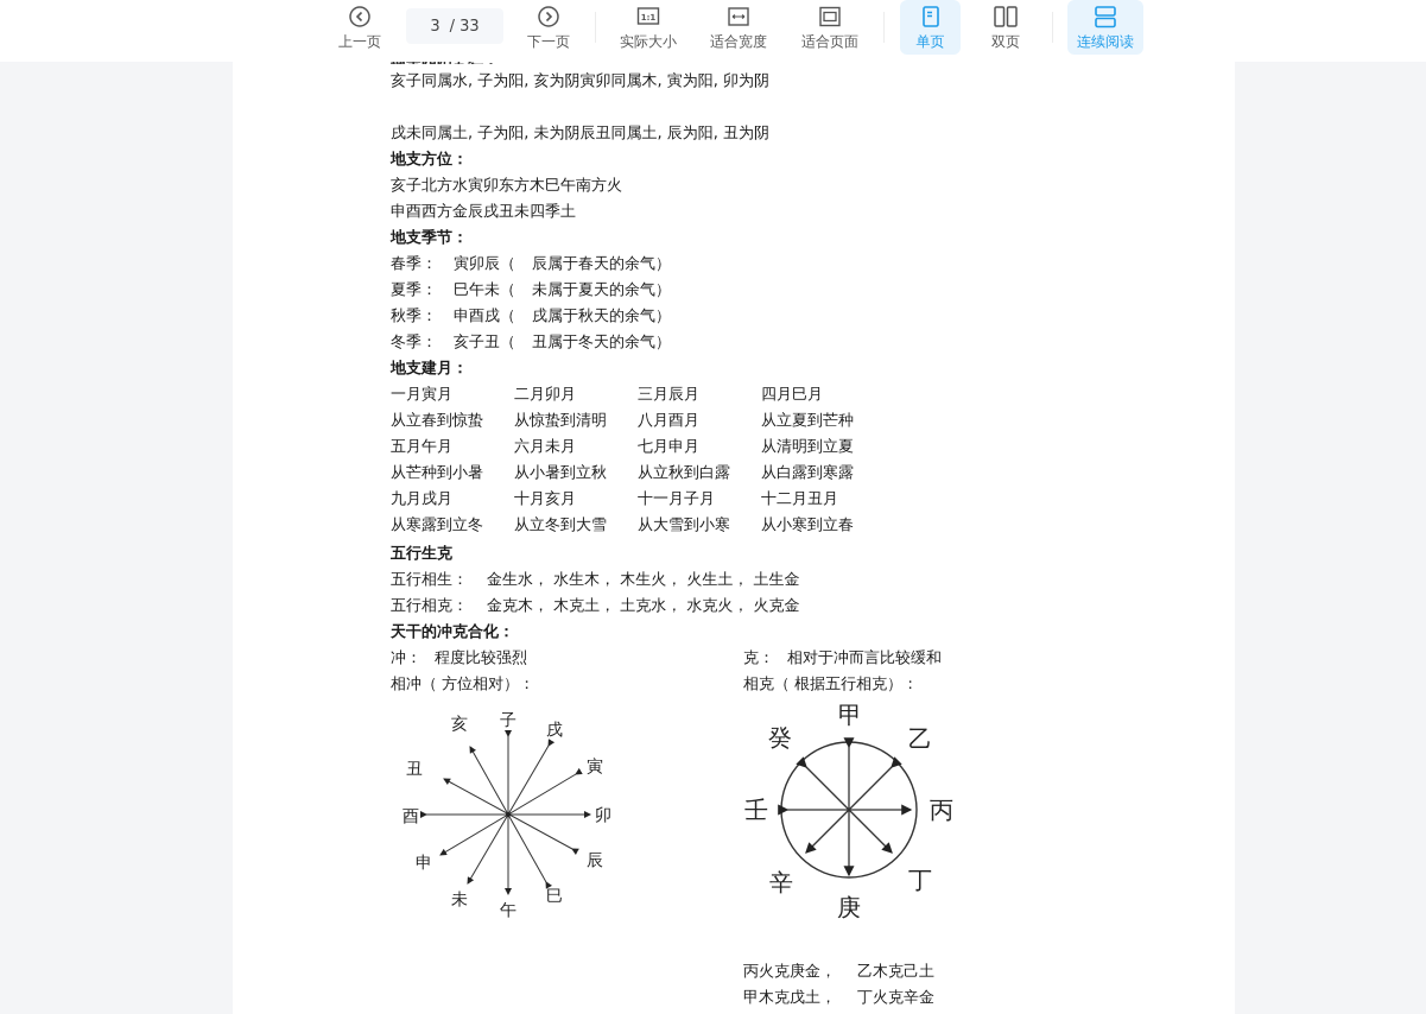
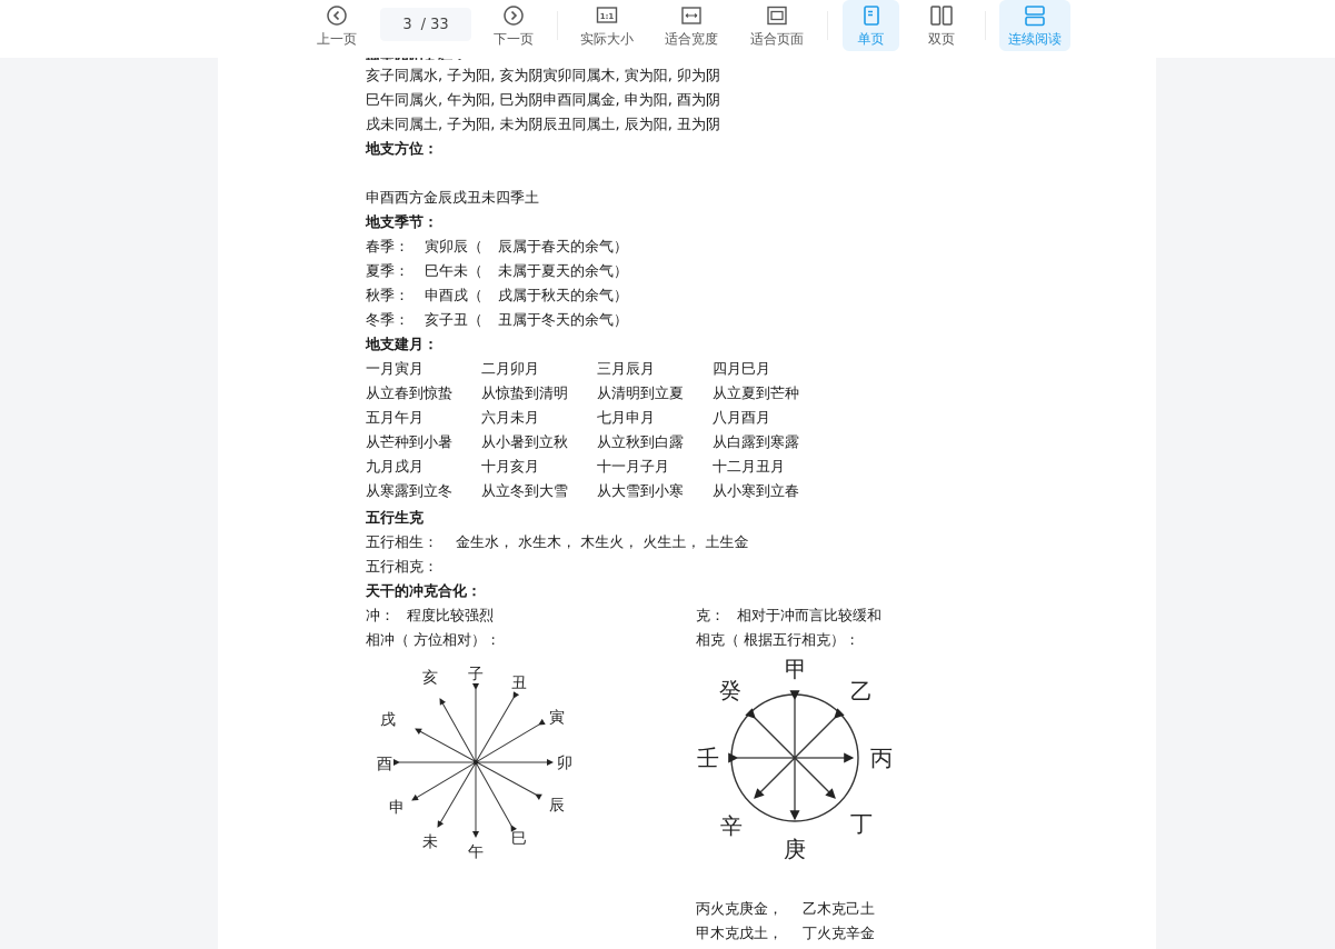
  上一页
  3
  /
  33
  下一页
  1:1
  实际大小
  适合宽度
  适合页面
  单页
  双页
  连续阅读
  亥子同属水, 子为阳, 亥为阴寅卯同属木, 寅为阳, 卯为阴
+ 巳午同属火, 午为阳, 巳为阴申酉同属金, 申为阳, 酉为阴
  戌未同属土, 子为阳, 未为阴辰丑同属土, 辰为阳, 丑为阴
  地支方位：
- 亥子北方水寅卯东方木巳午南方火
  申酉西方金辰戌丑未四季土
  地支季节：
  春季：
  寅卯辰（
  辰属于春天的余气）
  夏季：
  巳午未（
  未属于夏天的余气）
  秋季：
  申酉戌（
  戌属于秋天的余气）
  冬季：
  亥子丑（
  丑属于冬天的余气）
  地支建月：
  一月寅月
  二月卯月
  三月辰月
  四月巳月
  从立春到惊蛰
  从惊蛰到清明
- 八月酉月
+ 从清明到立夏
  从立夏到芒种
  五月午月
  六月未月
  七月申月
- 从清明到立夏
+ 八月酉月
  从芒种到小暑
  从小暑到立秋
  从立秋到白露
  从白露到寒露
  九月戌月
  十月亥月
  十一月子月
  十二月丑月
  从寒露到立冬
  从立冬到大雪
  从大雪到小寒
  从小寒到立春
  五行生克
  五行相生：
  金生水， 水生木， 木生火， 火生土， 土生金
  五行相克：
- 金克木， 木克土， 土克水， 水克火， 火克金
  天干的冲克合化：
  冲：
  程度比较强烈
  克：
  相对于冲而言比较缓和
  相冲（ 方位相对）：
  相克（ 根据五行相克）：
  子
- 戌
+ 丑
  寅
  卯
  辰
  巳
  午
  未
  申
  酉
- 丑
+ 戌
  亥
  甲
  乙
  丙
  丁
  庚
  辛
  壬
  癸
  丙火克庚金，
  乙木克己土
  甲木克戊土，
  丁火克辛金
